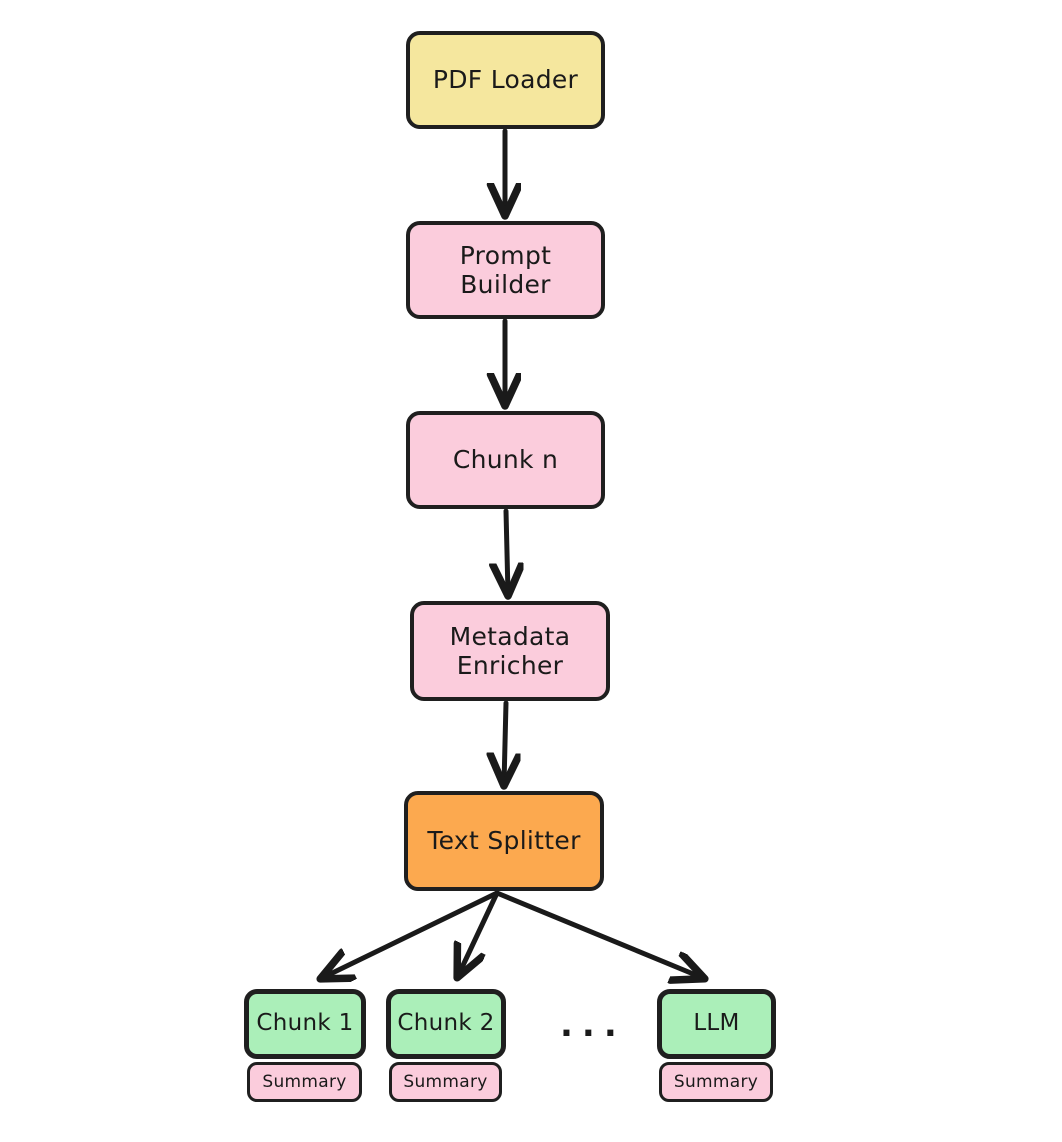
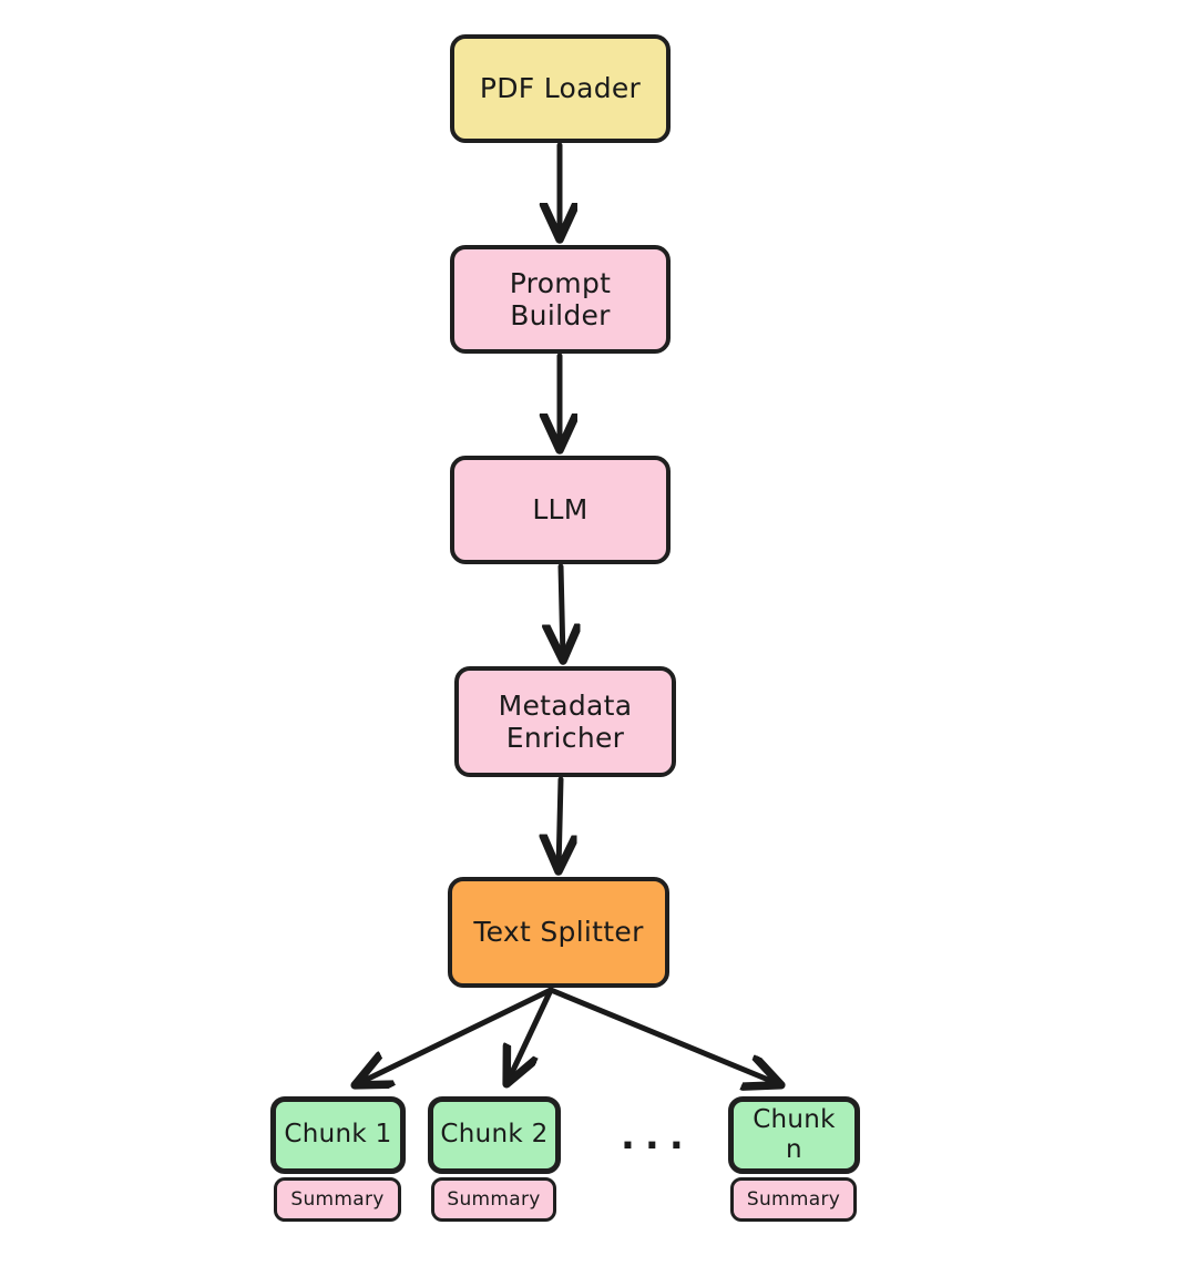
  PDF Loader
  Prompt Builder
- Chunk n
+ LLM
  Metadata
  Enricher
  Text Splitter
  Chunk 1
  Chunk 2
- LLM
+ Chunk n
  Summary
  Summary
  Summary
  ...
